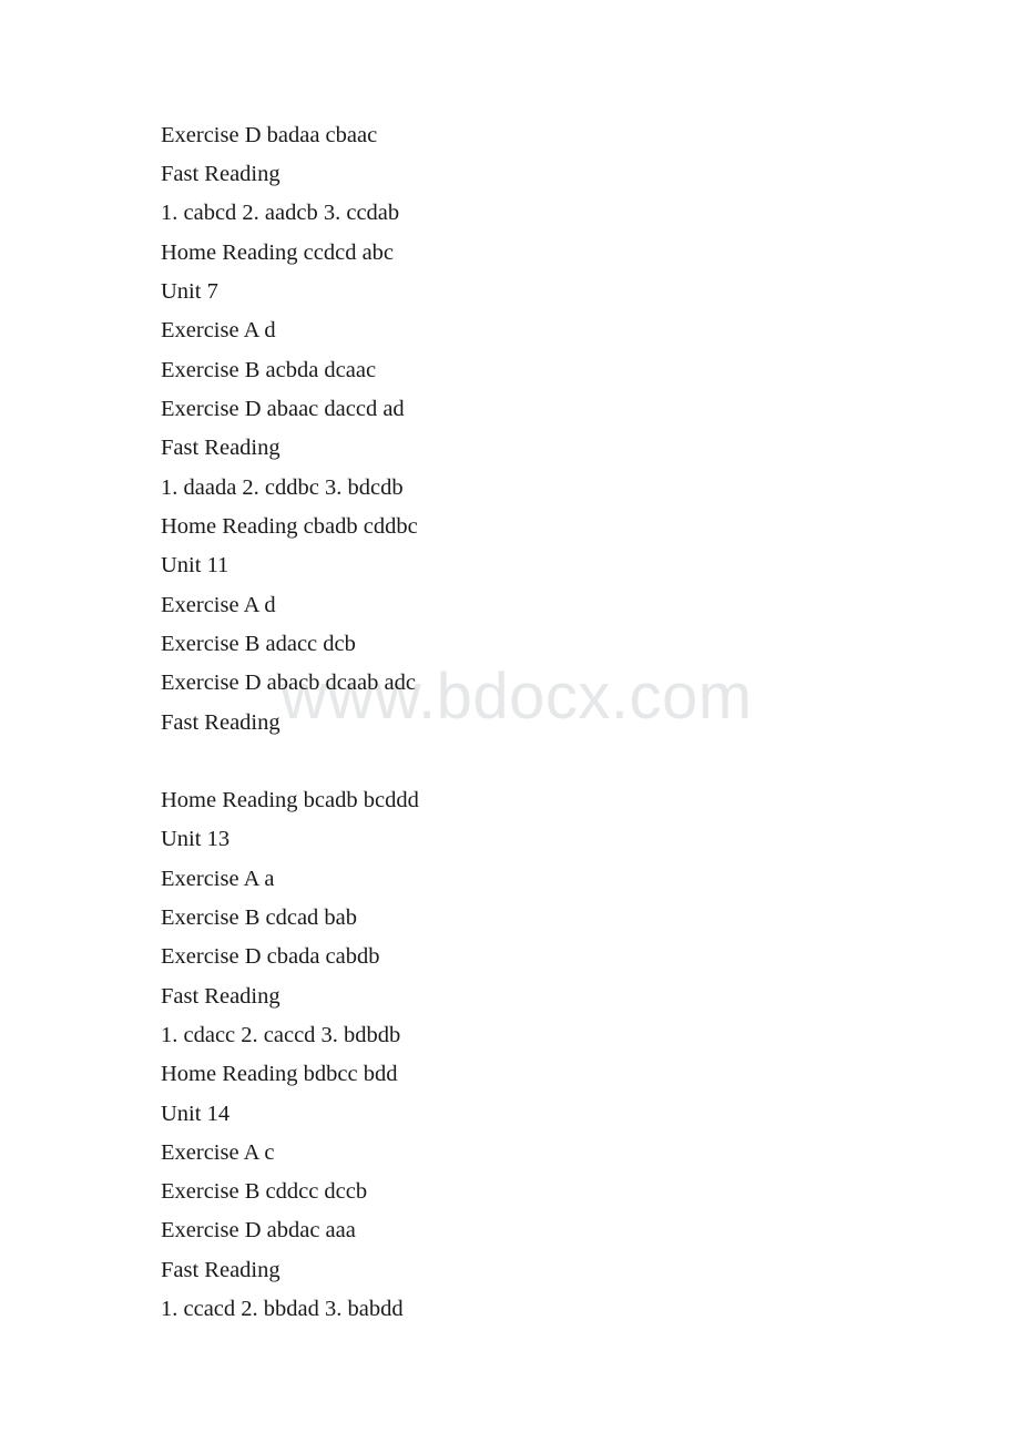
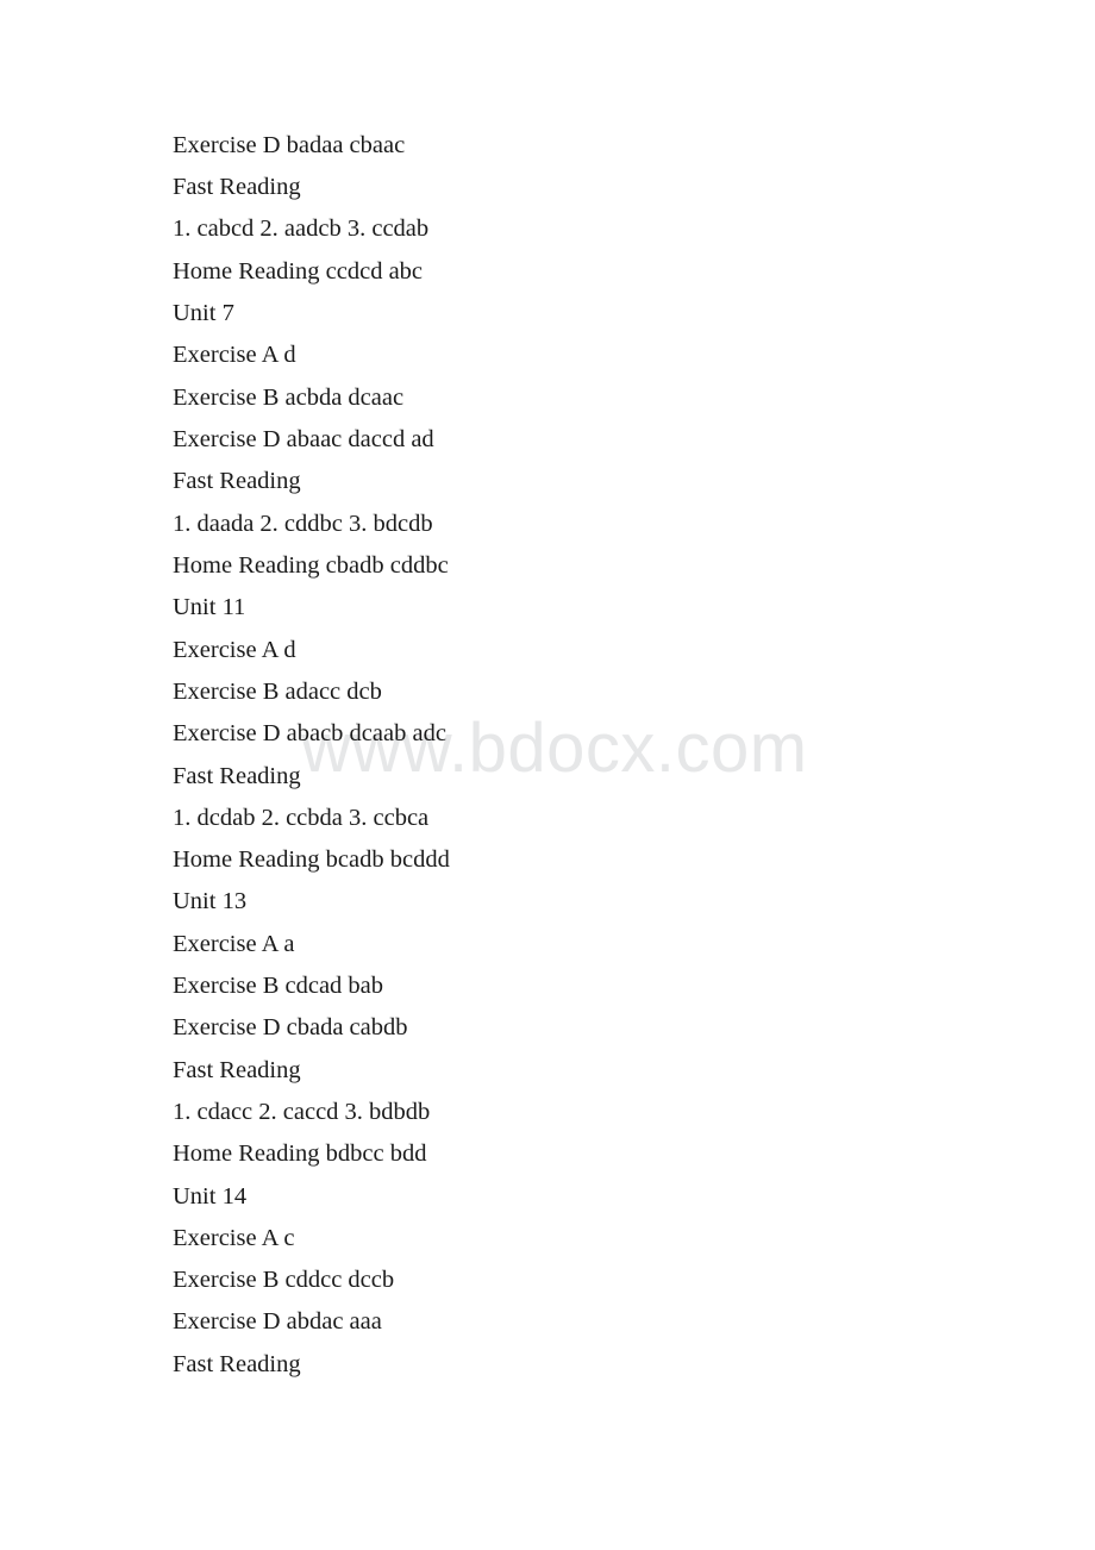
  www.bdocx.com
  Exercise D badaa cbaac
  Fast Reading
  1. cabcd 2. aadcb 3. ccdab
  Home Reading ccdcd abc
  Unit 7
  Exercise A d
  Exercise B acbda dcaac
  Exercise D abaac daccd ad
  Fast Reading
  1. daada 2. cddbc 3. bdcdb
  Home Reading cbadb cddbc
  Unit 11
  Exercise A d
  Exercise B adacc dcb
  Exercise D abacb dcaab adc
  Fast Reading
+ 1. dcdab 2. ccbda 3. ccbca
  Home Reading bcadb bcddd
  Unit 13
  Exercise A a
  Exercise B cdcad bab
  Exercise D cbada cabdb
  Fast Reading
  1. cdacc 2. caccd 3. bdbdb
  Home Reading bdbcc bdd
  Unit 14
  Exercise A c
  Exercise B cddcc dccb
  Exercise D abdac aaa
  Fast Reading
- 1. ccacd 2. bbdad 3. babdd
